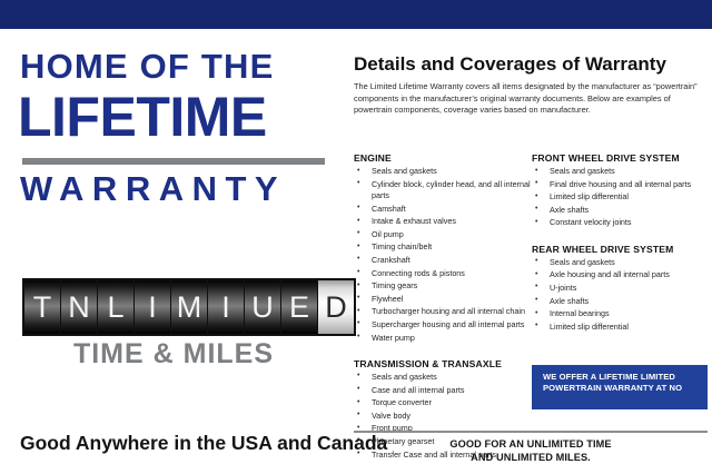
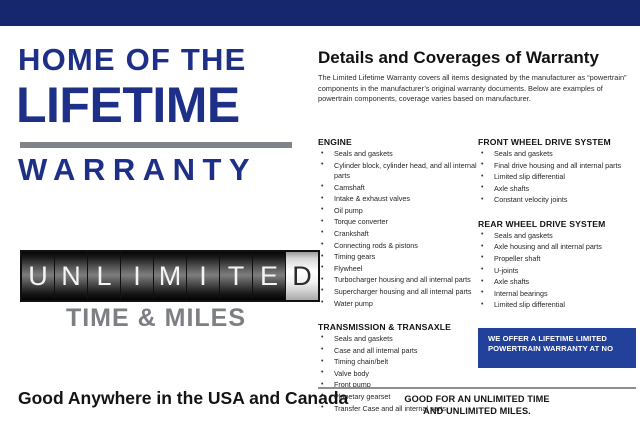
  HOME OF THE
  LIFETIME
  WARRANTY
- T
+ U
  N
  L
  I
  M
  I
- U
+ T
  E
  D
  TIME & MILES
  Good Anywhere in the USA and Ca
  Details and Coverages of Warranty
  The Limited Lifetime Warranty covers all items designated by the manufacturer as “powertrain” components in the manufacturer’s original warranty documents. Below are examples of powertrain components, coverage varies based on manufacturer.
  ENGINE
  Seals and gaskets
  Cylinder block, cylinder head, and all internal parts
  Camshaft
  Intake & exhaust valves
  Oil pump
- Timing chain/belt
+ Torque converter
  Crankshaft
  Connecting rods & pistons
  Timing gears
  Flywheel
- Turbocharger housing and all internal chain
+ Turbocharger housing and all internal parts
  Supercharger housing and all internal parts
  Water pump
  TRANSMISSION & TRANSAXLE
  Seals and gaskets
  Case and all internal parts
- Torque converter
+ Timing chain/belt
  Valve body
  Front pump
  Planetary gearset
  Transfer Case and all internal parts
  FRONT WHEEL DRIVE SYSTEM
  Seals and gaskets
  Final drive housing and all internal parts
  Limited slip differential
  Axle shafts
  Constant velocity joints
  REAR WHEEL DRIVE SYSTEM
  Seals and gaskets
  Axle housing and all internal parts
+ Propeller shaft
  U-joints
  Axle shafts
  Internal bearings
  Limited slip differential
  WE OFFER A LIFETIME LIMITED
  POWERTRAIN WARRANTY AT NO
  GOOD FOR AN UNLIMITED TIME
  AND UNLIMITED MILES.
